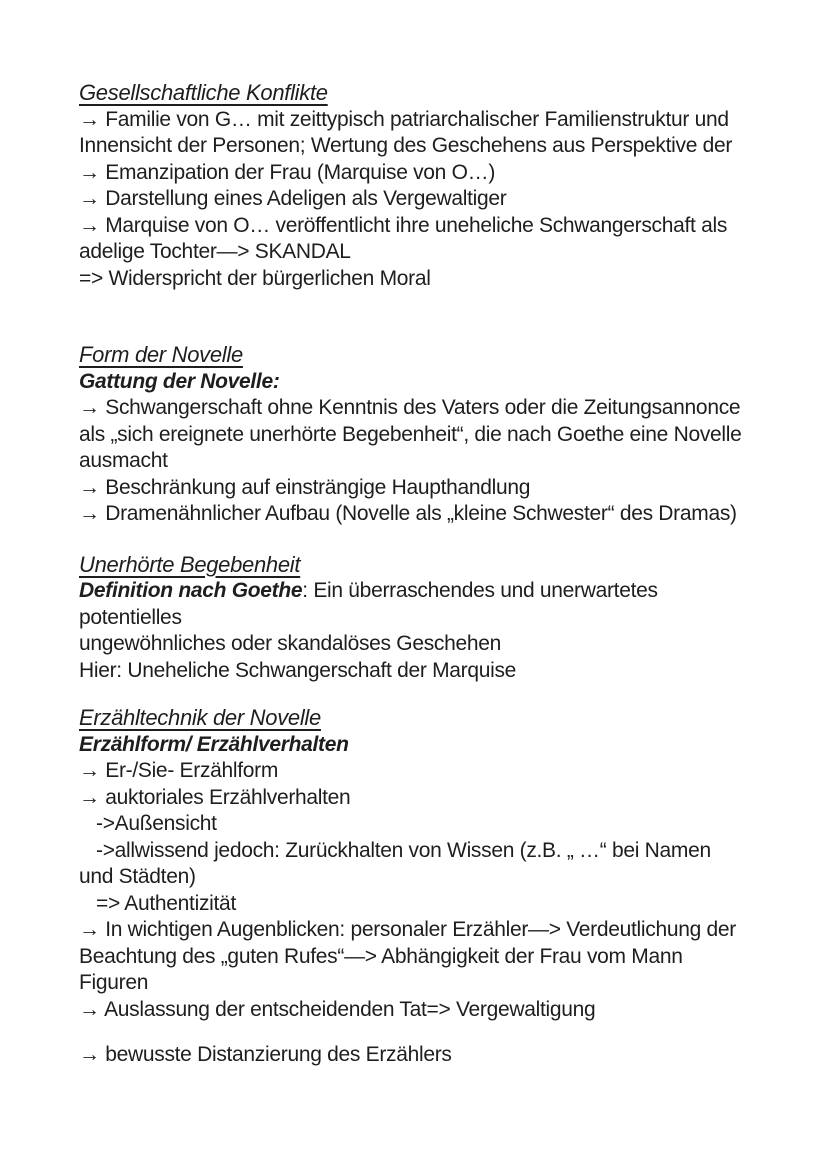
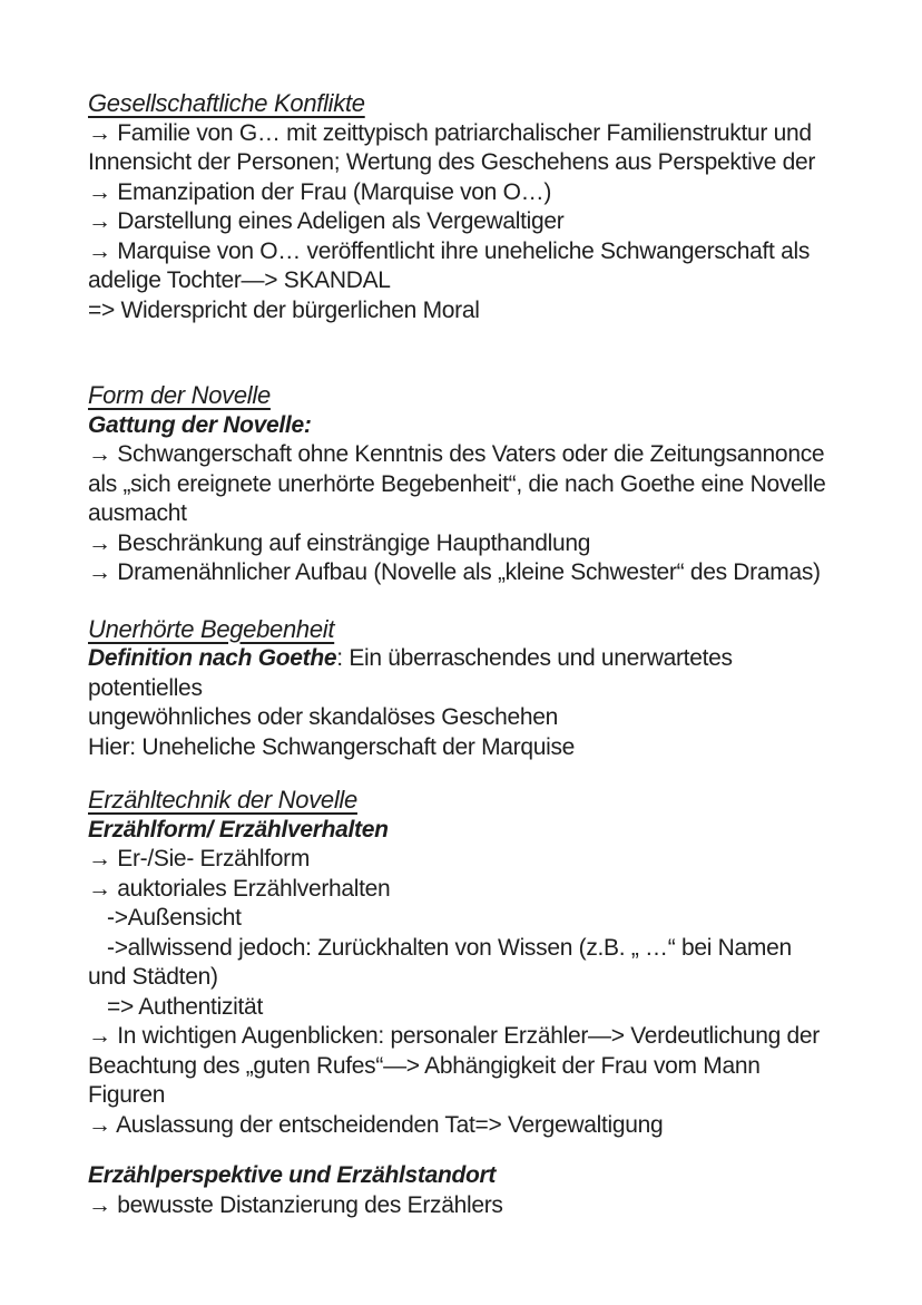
  Gesellschaftliche Konflikte
  → Familie von G… mit zeittypisch patriarchalischer Familienstruktur und
  Innensicht der Personen; Wertung des Geschehens aus Perspektive der
  → Emanzipation der Frau (Marquise von O…)
  → Darstellung eines Adeligen als Vergewaltiger
  → Marquise von O… veröffentlicht ihre uneheliche Schwangerschaft als
  adelige Tochter—> SKANDAL
  => Widerspricht der bürgerlichen Moral
  Form der Novelle
  Gattung der Novelle:
  → Schwangerschaft ohne Kenntnis des Vaters oder die Zeitungsannonce
  als „sich ereignete unerhörte Begebenheit“, die nach Goethe eine Novelle
  ausmacht
  → Beschränkung auf einsträngige Haupthandlung
  → Dramenähnlicher Aufbau (Novelle als „kleine Schwester“ des Dramas)
  Unerhörte Begebenheit
  Definition nach Goethe: Ein überraschendes und unerwartetes potentielles
  ungewöhnliches oder skandalöses Geschehen
  Hier: Uneheliche Schwangerschaft der Marquise
  Erzähltechnik der Novelle
  Erzählform/ Erzählverhalten
  → Er-/Sie- Erzählform
  → auktoriales Erzählverhalten
  ->Außensicht
  ->allwissend jedoch: Zurückhalten von Wissen (z.B. „ …“ bei Namen
  und Städten)
  => Authentizität
  → In wichtigen Augenblicken: personaler Erzähler—> Verdeutlichung der
  Beachtung des „guten Rufes“—> Abhängigkeit der Frau vom Mann
  Figuren
  → Auslassung der entscheidenden Tat=> Vergewaltigung
+ Erzählperspektive und Erzählstandort
  → bewusste Distanzierung des Erzählers
